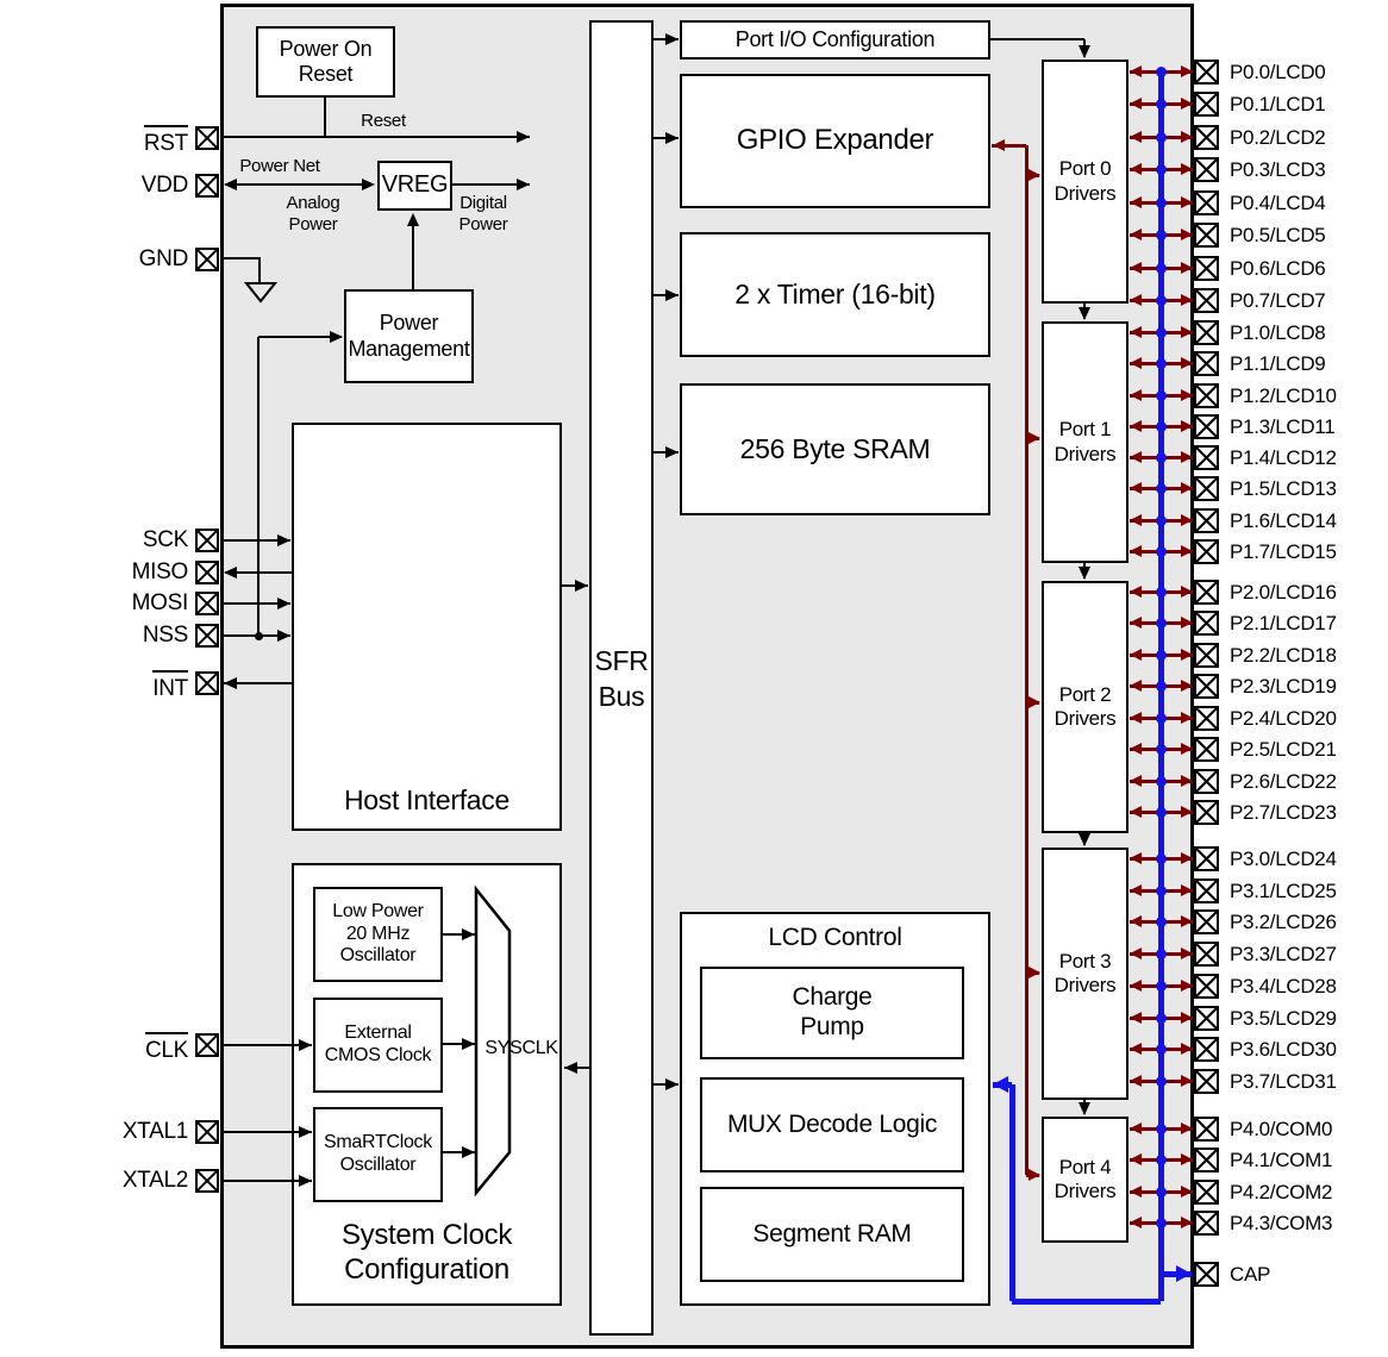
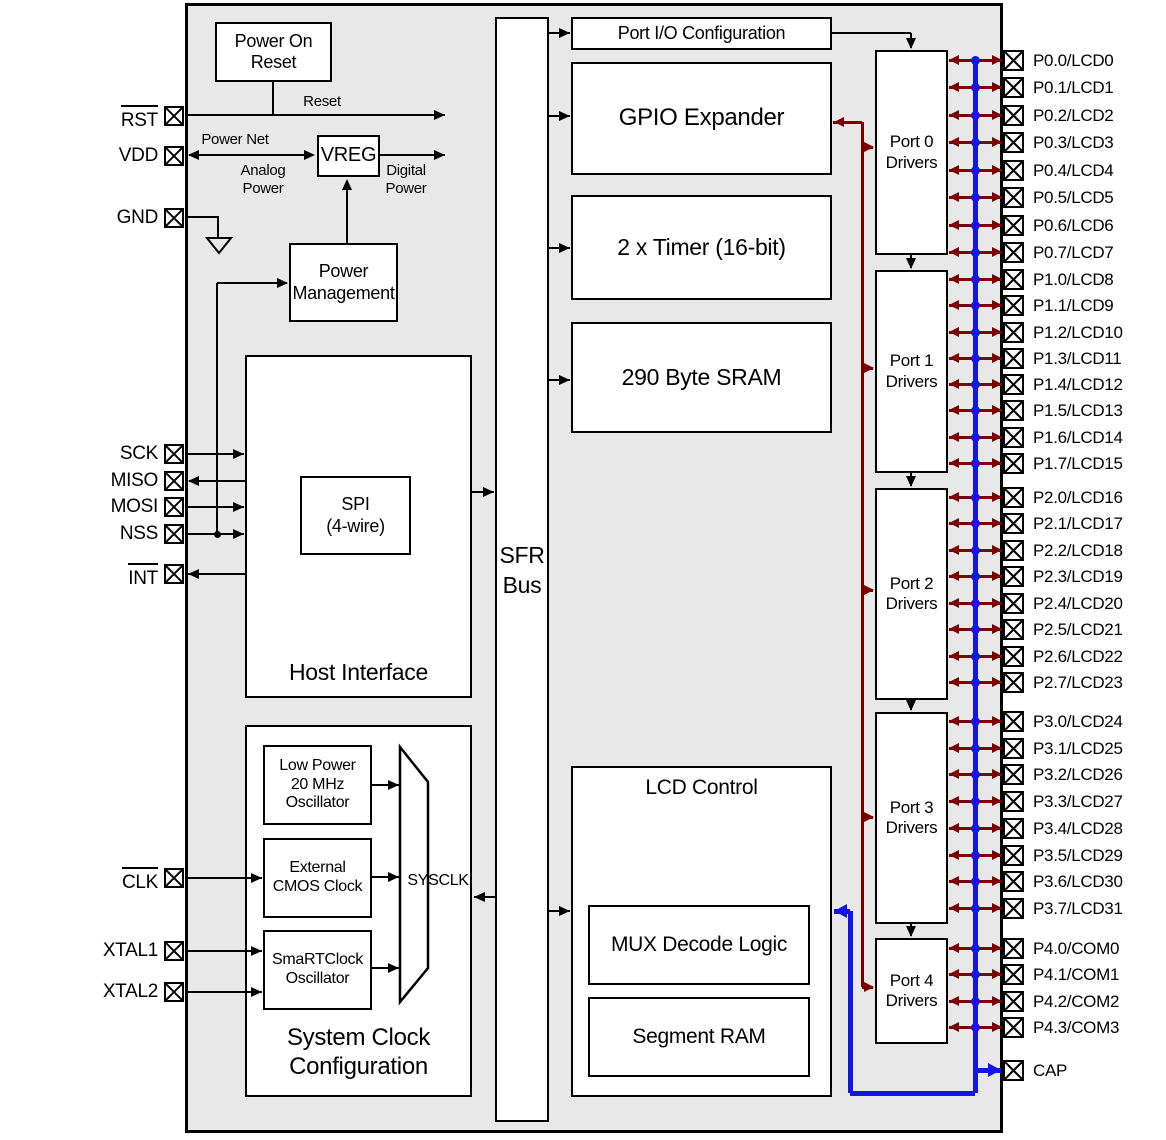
  Power On
  Reset
  VREG
  Power
  Management
  Reset
  Power Net
  Analog
  Power
  Digital
  Power
  Host Interface
+ SPI
+ (4-wire)
  System Clock
  Configuration
  Low Power
  20 MHz
  Oscillator
  External
  CMOS Clock
  SmaRTClock
  Oscillator
  SYSCLK
  SFR
  Bus
  Port I/O Configuration
  GPIO Expander
  2 x Timer (16-bit)
- 256 Byte SRAM
+ 290 Byte SRAM
  LCD Control
- Charge
- Pump
  MUX Decode Logic
  Segment RAM
  Port 0
  Drivers
  Port 1
  Drivers
  Port 2
  Drivers
  Port 3
  Drivers
  Port 4
  Drivers
  P0.0/LCD0
  P0.1/LCD1
  P0.2/LCD2
  P0.3/LCD3
  P0.4/LCD4
  P0.5/LCD5
  P0.6/LCD6
  P0.7/LCD7
  P1.0/LCD8
  P1.1/LCD9
  P1.2/LCD10
  P1.3/LCD11
  P1.4/LCD12
  P1.5/LCD13
  P1.6/LCD14
  P1.7/LCD15
  P2.0/LCD16
  P2.1/LCD17
  P2.2/LCD18
  P2.3/LCD19
  P2.4/LCD20
  P2.5/LCD21
  P2.6/LCD22
  P2.7/LCD23
  P3.0/LCD24
  P3.1/LCD25
  P3.2/LCD26
  P3.3/LCD27
  P3.4/LCD28
  P3.5/LCD29
  P3.6/LCD30
  P3.7/LCD31
  P4.0/COM0
  P4.1/COM1
  P4.2/COM2
  P4.3/COM3
  CAP
  RST
  VDD
  GND
  SCK
  MISO
  MOSI
  NSS
  INT
  CLK
  XTAL1
  XTAL2
